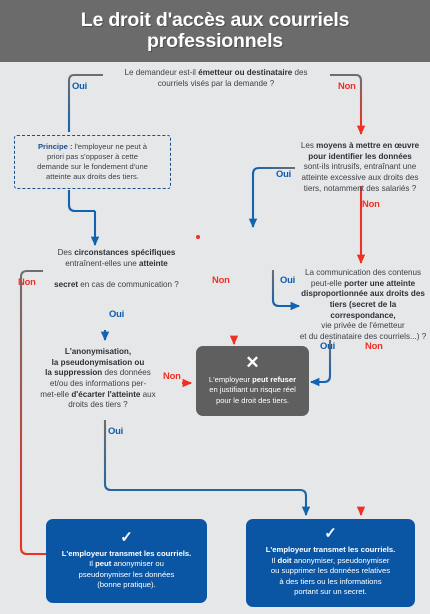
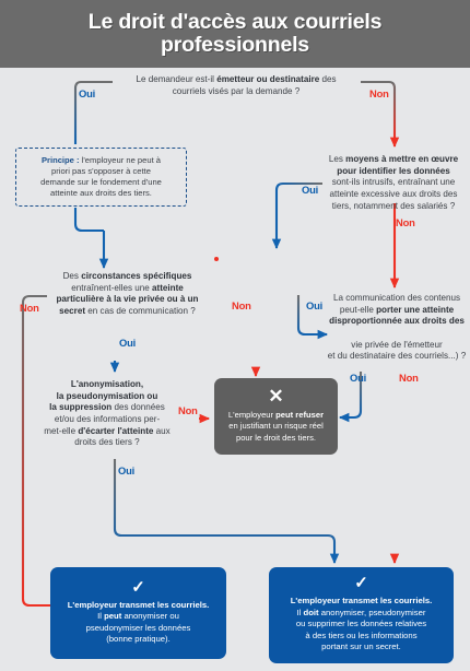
  Le droit d'accès aux courriels
  professionnels
  Le demandeur est-il émetteur ou destinataire des
  courriels visés par la demande ?
  Principe : l'employeur ne peut à
  priori pas s'opposer à cette
  demande sur le fondement d'une
  atteinte aux droits des tiers.
  Les moyens à mettre en œuvre
  pour identifier les données
  sont-ils intrusifs, entraînant une
  atteinte excessive aux droits des
  tiers, notamment des salariés ?
  Des circonstances spécifiques
  entraînent-elles une atteinte
+ particulière à la vie privée ou à un
  secret en cas de communication ?
  La communication des contenus
  peut-elle porter une atteinte
  disproportionnée aux droits des
- tiers (secret de la correspondance,
  vie privée de l'émetteur
  et du destinataire des courriels...) ?
  L'anonymisation,
  la pseudonymisation ou
  la suppression des données
  et/ou des informations per-
  met-elle d'écarter l'atteinte aux
  droits des tiers ?
  ✕
  L'employeur peut refuser
  en justifiant un risque réel
  pour le droit des tiers.
  ✓
  L'employeur transmet les courriels.
  Il peut anonymiser ou
  pseudonymiser les données
  (bonne pratique).
  ✓
  L'employeur transmet les courriels.
  Il doit anonymiser, pseudonymiser
  ou supprimer les données relatives
  à des tiers ou les informations
  portant sur un secret.
  Oui
  Non
  Oui
  Non
  Non
  Oui
  Non
  Oui
  Oui
  Non
  Non
  Oui
